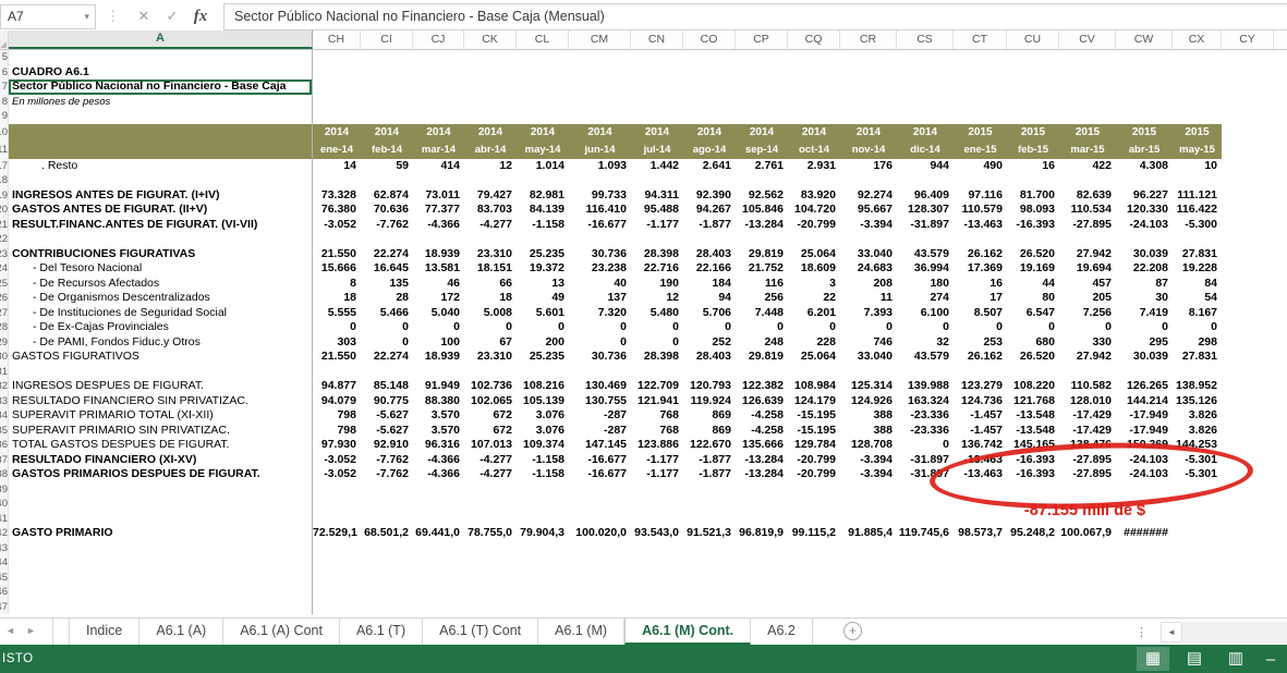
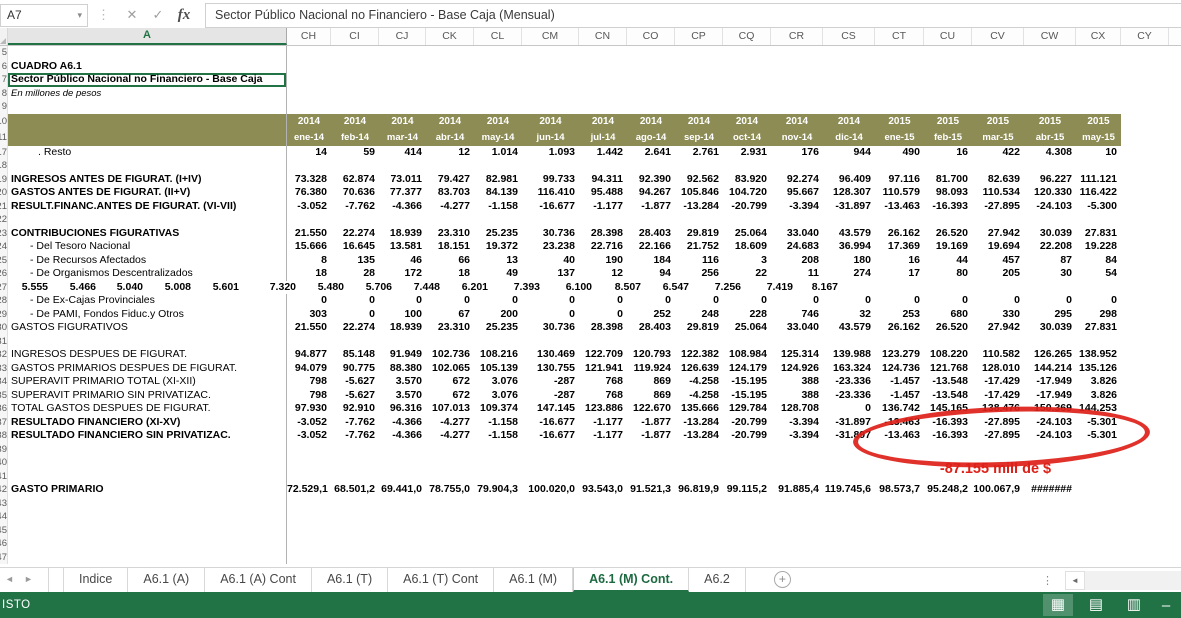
  A7
  ▾
  ⋮
  ✕
  ✓
  fx
  Sector Público Nacional no Financiero - Base Caja (Mensual)
  A
  CH
  CI
  CJ
  CK
  CL
  CM
  CN
  CO
  CP
  CQ
  CR
  CS
  CT
  CU
  CV
  CW
  CX
  CY
  5
  6
  CUADRO A6.1
  7
  Sector Público Nacional no Financiero - Base Caja
  8
  En millones de pesos
  9
  2014
  2014
  2014
  2014
  2014
  2014
  2014
  2014
  2014
  2014
  2014
  2014
  2015
  2015
  2015
  2015
  2015
  ene-14
  feb-14
  mar-14
  abr-14
  may-14
  jun-14
  jul-14
  ago-14
  sep-14
  oct-14
  nov-14
  dic-14
  ene-15
  feb-15
  mar-15
  abr-15
  may-15
  . Resto
  14
  59
  414
  12
  1.014
  1.093
  1.442
  2.641
  2.761
  2.931
  176
  944
  490
  16
  422
  4.308
  10
  INGRESOS ANTES DE FIGURAT. (I+IV)
  73.328
  62.874
  73.011
  79.427
  82.981
  99.733
  94.311
  92.390
  92.562
  83.920
  92.274
  96.409
  97.116
  81.700
  82.639
  96.227
  111.121
  GASTOS ANTES DE FIGURAT. (II+V)
  76.380
  70.636
  77.377
  83.703
  84.139
  116.410
  95.488
  94.267
  105.846
  104.720
  95.667
  128.307
  110.579
  98.093
  110.534
  120.330
  116.422
  RESULT.FINANC.ANTES DE FIGURAT. (VI-VII)
  -3.052
  -7.762
  -4.366
  -4.277
  -1.158
  -16.677
  -1.177
  -1.877
  -13.284
  -20.799
  -3.394
  -31.897
  -13.463
  -16.393
  -27.895
  -24.103
  -5.300
  CONTRIBUCIONES FIGURATIVAS
  21.550
  22.274
  18.939
  23.310
  25.235
  30.736
  28.398
  28.403
  29.819
  25.064
  33.040
  43.579
  26.162
  26.520
  27.942
  30.039
  27.831
  - Del Tesoro Nacional
  15.666
  16.645
  13.581
  18.151
  19.372
  23.238
  22.716
  22.166
  21.752
  18.609
  24.683
  36.994
  17.369
  19.169
  19.694
  22.208
  19.228
  - De Recursos Afectados
  8
  135
  46
  66
  13
  40
  190
  184
  116
  3
  208
  180
  16
  44
  457
  87
  84
  - De Organismos Descentralizados
  18
  28
  172
  18
  49
  137
  12
  94
  256
  22
  11
  274
  17
  80
  205
  30
  54
- - De Instituciones de Seguridad Social
  5.555
  5.466
  5.040
  5.008
  5.601
  7.320
  5.480
  5.706
  7.448
  6.201
  7.393
  6.100
  8.507
  6.547
  7.256
  7.419
  8.167
  - De Ex-Cajas Provinciales
  0
  0
  0
  0
  0
  0
  0
  0
  0
  0
  0
  0
  0
  0
  0
  0
  0
  - De PAMI, Fondos Fiduc.y Otros
  303
  0
  100
  67
  200
  0
  0
  252
  248
  228
  746
  32
  253
  680
  330
  295
  298
  GASTOS FIGURATIVOS
  21.550
  22.274
  18.939
  23.310
  25.235
  30.736
  28.398
  28.403
  29.819
  25.064
  33.040
  43.579
  26.162
  26.520
  27.942
  30.039
  27.831
  INGRESOS DESPUES DE FIGURAT.
  94.877
  85.148
  91.949
  102.736
  108.216
  130.469
  122.709
  120.793
  122.382
  108.984
  125.314
  139.988
  123.279
  108.220
  110.582
  126.265
  138.952
- RESULTADO FINANCIERO SIN PRIVATIZAC.
+ GASTOS PRIMARIOS DESPUES DE FIGURAT.
  94.079
  90.775
  88.380
  102.065
  105.139
  130.755
  121.941
  119.924
  126.639
  124.179
  124.926
  163.324
  124.736
  121.768
  128.010
  144.214
  135.126
  SUPERAVIT PRIMARIO TOTAL (XI-XII)
  798
  -5.627
  3.570
  672
  3.076
  -287
  768
  869
  -4.258
  -15.195
  388
  -23.336
  -1.457
  -13.548
  -17.429
  -17.949
  3.826
  SUPERAVIT PRIMARIO SIN PRIVATIZAC.
  798
  -5.627
  3.570
  672
  3.076
  -287
  768
  869
  -4.258
  -15.195
  388
  -23.336
  -1.457
  -13.548
  -17.429
  -17.949
  3.826
  TOTAL GASTOS DESPUES DE FIGURAT.
  97.930
  92.910
  96.316
  107.013
  109.374
  147.145
  123.886
  122.670
  135.666
  129.784
  128.708
  0
  136.742
  145.165
  138.476
  150.369
  144.253
  RESULTADO FINANCIERO (XI-XV)
  -3.052
  -7.762
  -4.366
  -4.277
  -1.158
  -16.677
  -1.177
  -1.877
  -13.284
  -20.799
  -3.394
  -31.897
  -13.463
  -16.393
  -27.895
  -24.103
  -5.301
- GASTOS PRIMARIOS DESPUES DE FIGURAT.
+ RESULTADO FINANCIERO SIN PRIVATIZAC.
  -3.052
  -7.762
  -4.366
  -4.277
  -1.158
  -16.677
  -1.177
  -1.877
  -13.284
  -20.799
  -3.394
  -31.897
  -13.463
  -16.393
  -27.895
  -24.103
  -5.301
  GASTO PRIMARIO
  72.529,1
  68.501,2
  69.441,0
  78.755,0
  79.904,3
  100.020,0
  93.543,0
  91.521,3
  96.819,9
  99.115,2
  91.885,4
  119.745,6
  98.573,7
  95.248,2
  100.067,9
  #######
  -87.155 mill de $
  ◄
  ►
  Indice
  A6.1 (A)
  A6.1 (A) Cont
  A6.1 (T)
  A6.1 (T) Cont
  A6.1 (M)
  A6.1 (M) Cont.
  A6.2
  +
  ⋮
  ◄
  ISTO
  ▦
  ▤
  ▥
  –
